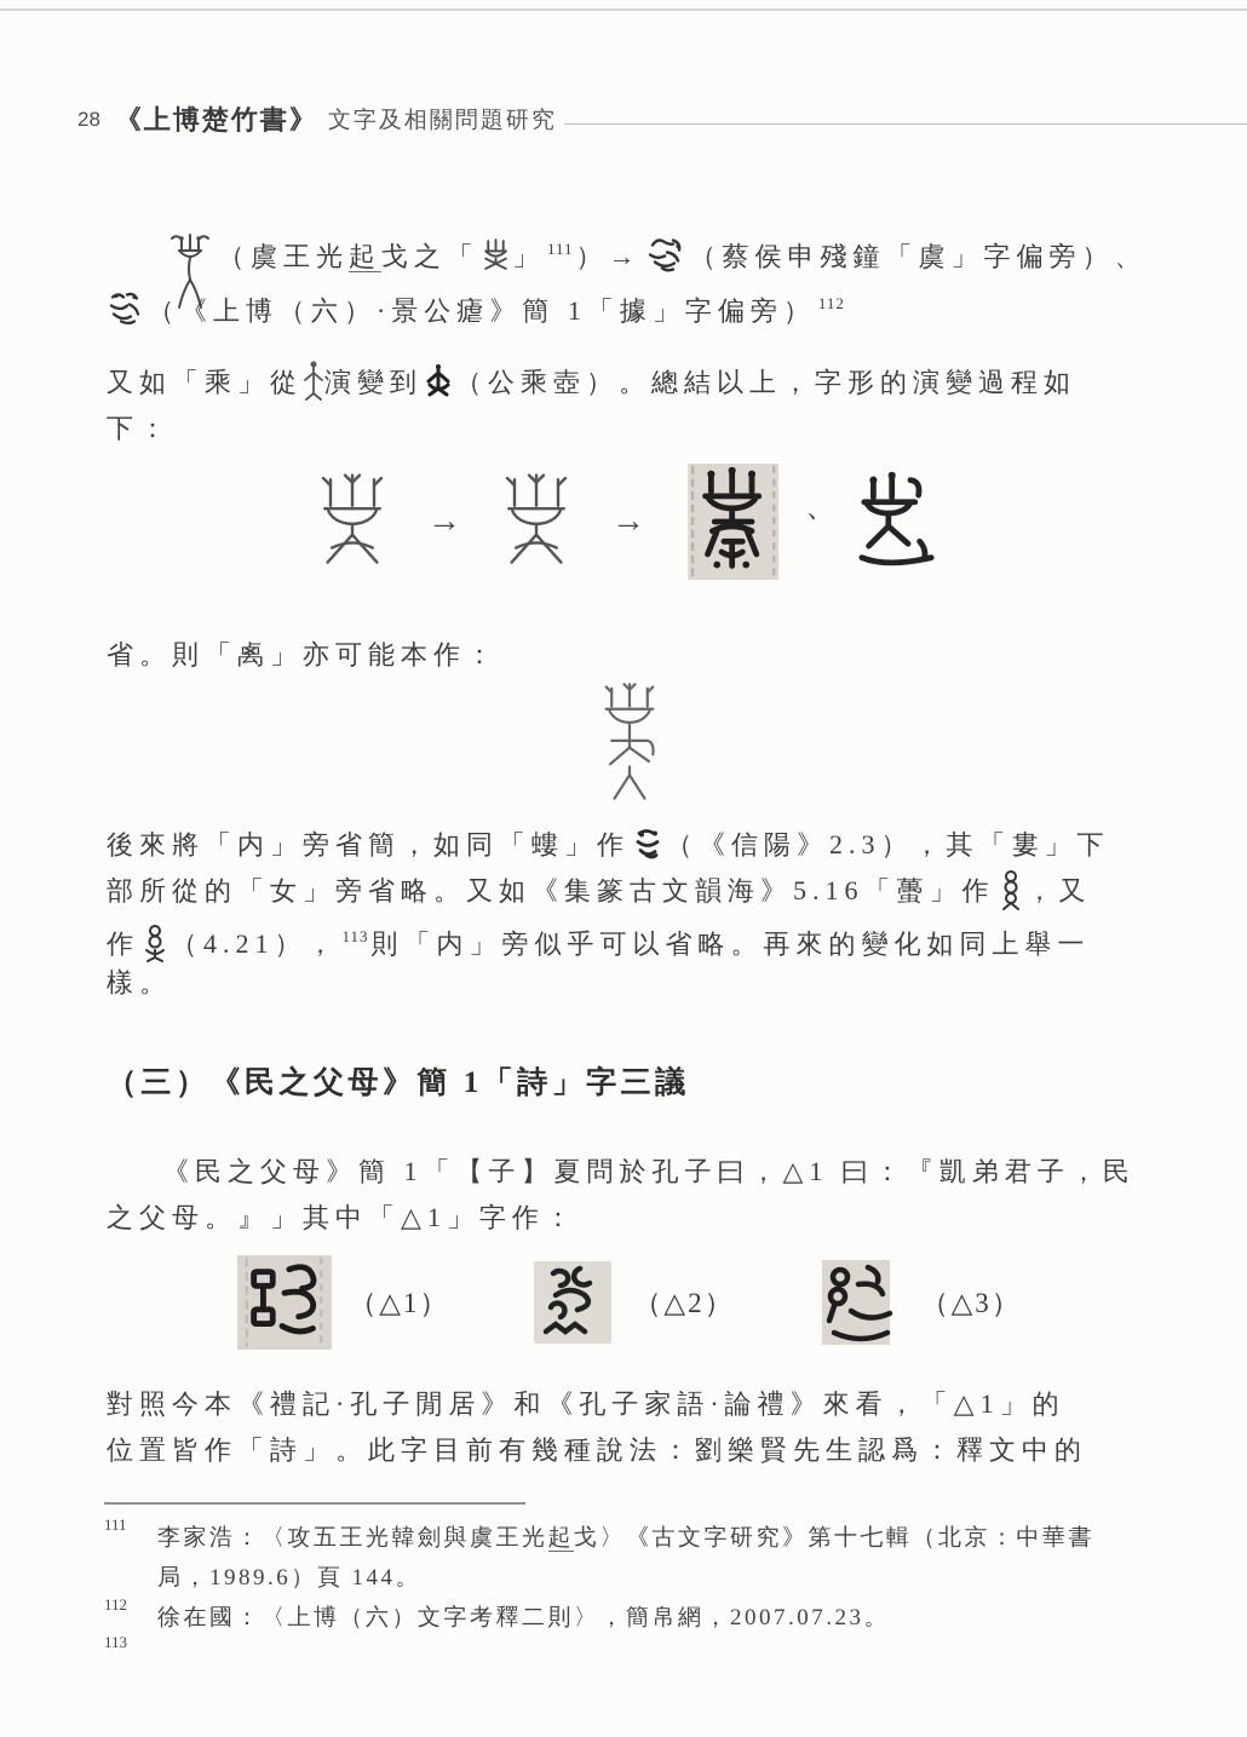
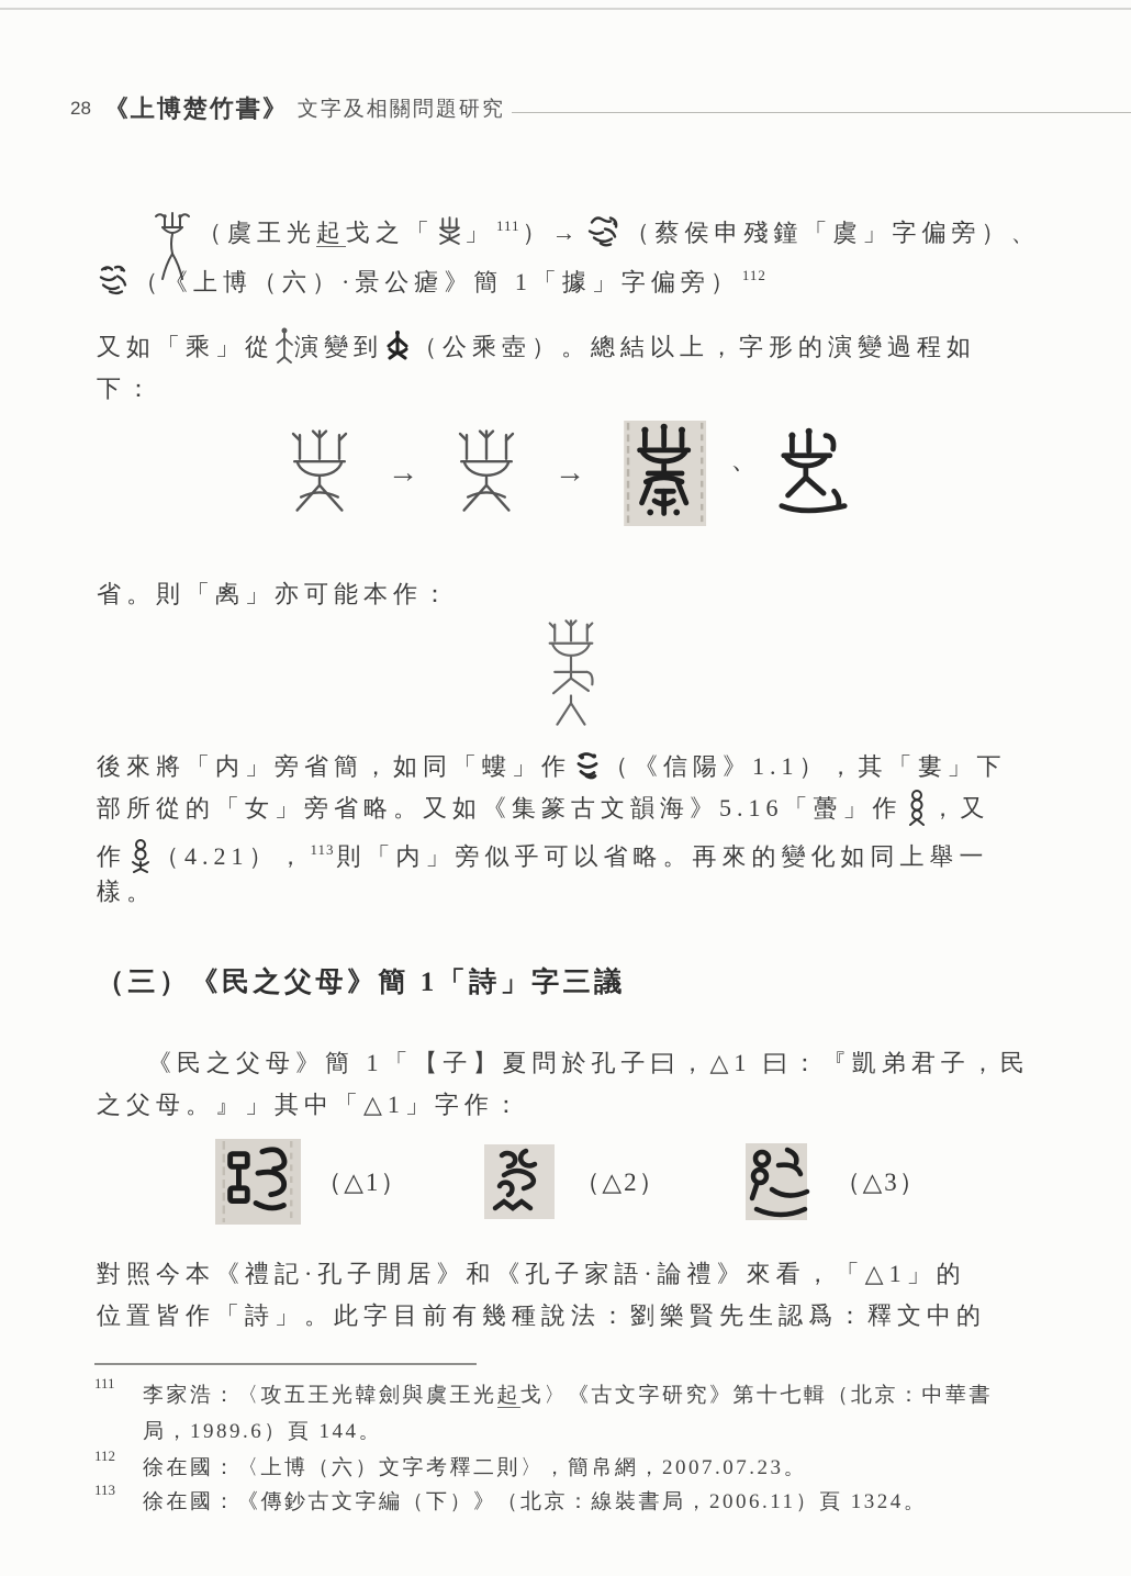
  28
  《上博楚竹書》
  文字及相關問題研究
  （虞王光起戈之「 」 111 ）→ （蔡侯申殘鐘「虞」字偏旁）、
  （《上博（六）·景公瘧》簡 1「據」字偏旁） 112
  又如「乘」從 演變到 （公乘壺）。總結以上，字形的演變過程如
  下：
  →
  →
  、
  省。則「禼」亦可能本作：
- 後來將「内」旁省簡，如同「螻」作 （《信陽》2.3），其「婁」下
+ 後來將「内」旁省簡，如同「螻」作 （《信陽》1.1），其「婁」下
  部所從的「女」旁省略。又如《集篆古文韻海》5.16「蠆」作 ，又
  作 （4.21）， 113 則「内」旁似乎可以省略。再來的變化如同上舉一
  樣。
  （三）《民之父母》簡 1「詩」字三議
  《民之父母》簡 1「【子】夏問於孔子曰，△1 曰：『凱弟君子，民
  之父母。』」其中「△1」字作：
  （△1）
  （△2）
  （△3）
  對照今本《禮記·孔子閒居》和《孔子家語·論禮》來看，「△1」的
  位置皆作「詩」。此字目前有幾種說法：劉樂賢先生認爲：釋文中的
  111
  李家浩：〈攻五王光韓劍與虞王光起戈〉《古文字研究》第十七輯（北京：中華書
  局，1989.6）頁 144。
  112
  徐在國：〈上博（六）文字考釋二則〉，簡帛網，2007.07.23。
  113
+ 徐在國：《傳鈔古文字編（下）》（北京：線裝書局，2006.11）頁 1324。
